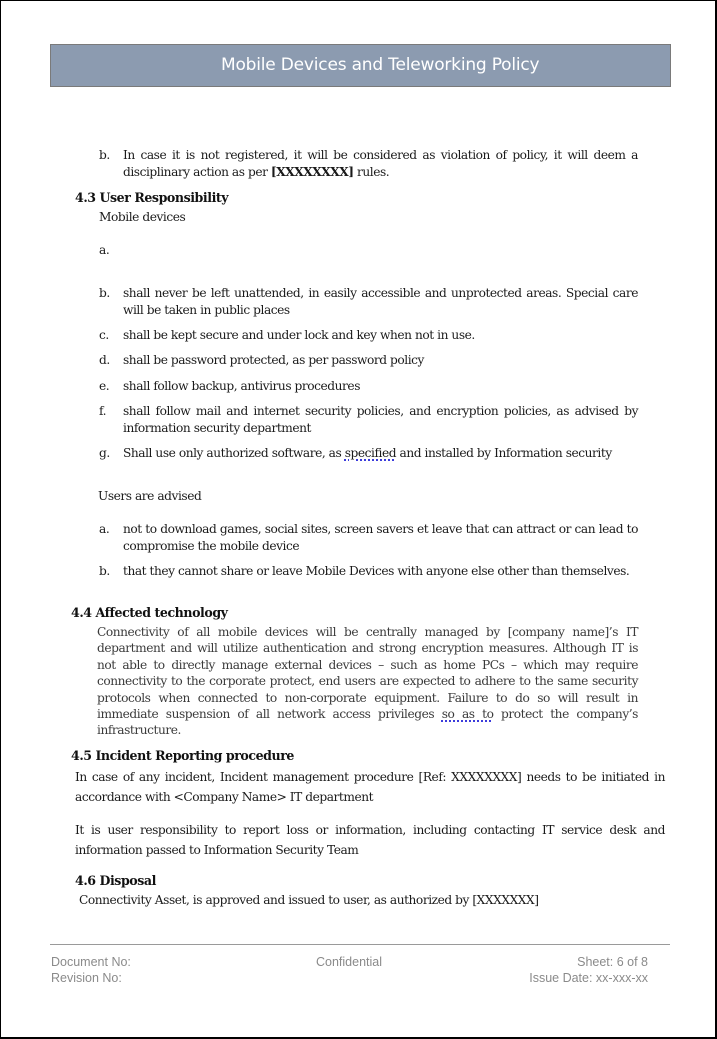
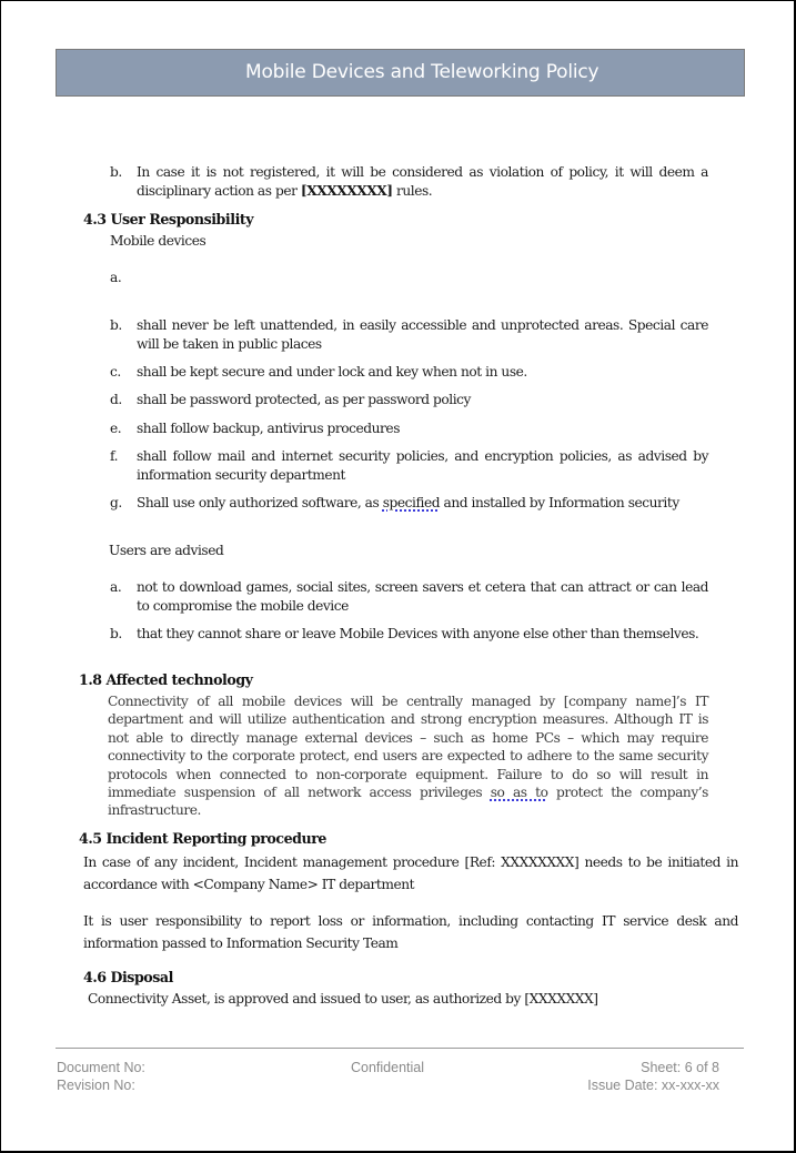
  Mobile Devices and Teleworking Policy
  b.
  In case it is not registered, it will be considered as violation of policy, it will deem a
  disciplinary action as per [XXXXXXXX] rules.
  4.3 User Responsibility
  Mobile devices
  a.
  b.
  shall never be left unattended, in easily accessible and unprotected areas. Special care will be taken in public places
  c.
  shall be kept secure and under lock and key when not in use.
  d.
  shall be password protected, as per password policy
  e.
  shall follow backup, antivirus procedures
  f.
  shall follow mail and internet security policies, and encryption policies, as advised by information security department
  g.
  Shall use only authorized software, as specified and installed by Information security
  Users are advised
  a.
- not to download games, social sites, screen savers et leave that can attract or can lead to compromise the mobile device
+ not to download games, social sites, screen savers et cetera that can attract or can lead to compromise the mobile device
  b.
  that they cannot share or leave Mobile Devices with anyone else other than themselves.
- 4.4 Affected technology
+ 1.8 Affected technology
  Connectivity of all mobile devices will be centrally managed by [company name]’s IT department and will utilize authentication and strong encryption measures. Although IT is not able to directly manage external devices – such as home PCs – which may require connectivity to the corporate protect, end users are expected to adhere to the same security protocols when connected to non-corporate equipment. Failure to do so will result in immediate suspension of all network access privileges so as to protect the company’s infrastructure.
  4.5 Incident Reporting procedure
  In case of any incident, Incident management procedure [Ref: XXXXXXXX] needs to be initiated in accordance with <Company Name> IT department
  It is user responsibility to report loss or information, including contacting IT service desk and information passed to Information Security Team
  4.6 Disposal
  Connectivity Asset, is approved and issued to user, as authorized by [XXXXXXX]
  Document No:
  Revision No:
  Confidential
  Sheet: 6 of 8
  Issue Date: xx-xxx-xx
